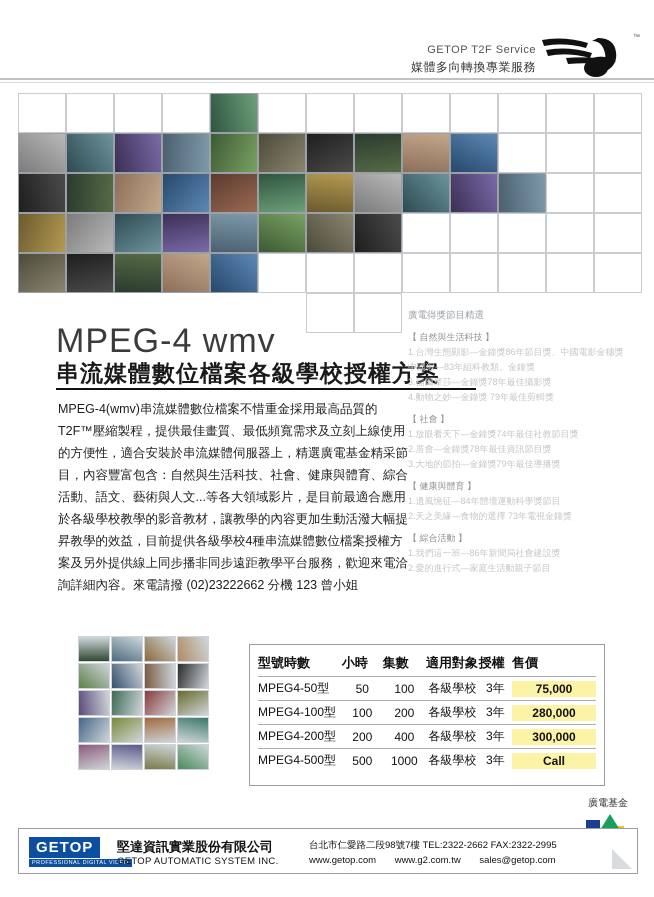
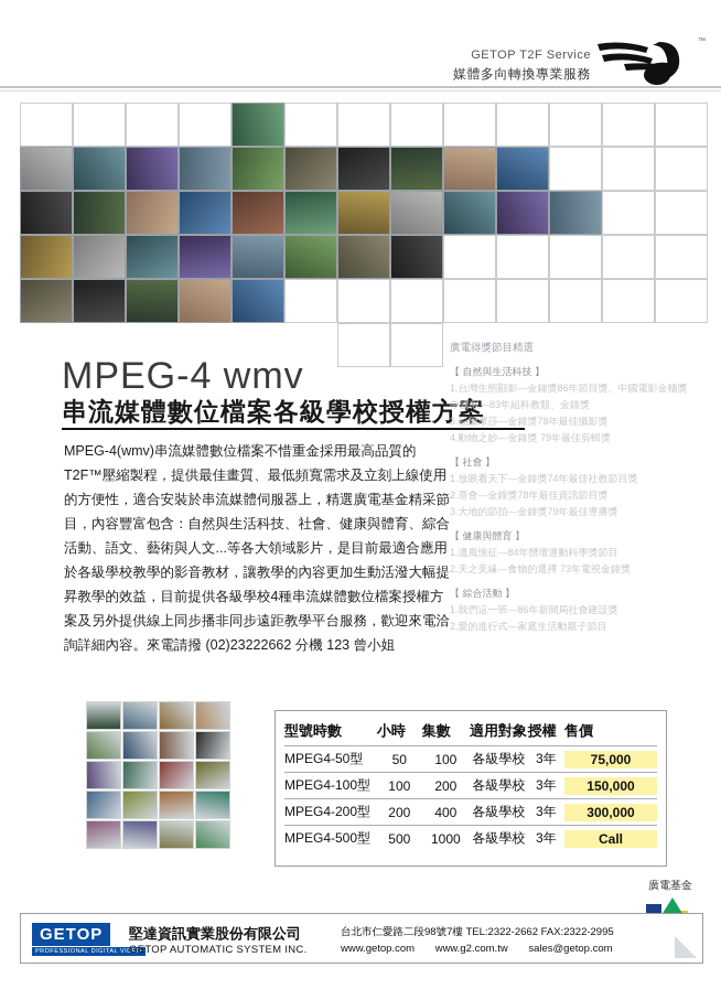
  GETOP T2F Service
  媒體多向轉換專業服務
  MPEG-4 wmv
  串流媒體數位檔案各級學校授權方案
  MPEG-4(wmv)串流媒體數位檔案不惜重金採用最高品質的T2F™壓縮製程，提供最佳畫質、最低頻寬需求及立刻上線使用的方便性，適合安裝於串流媒體伺服器上，精選廣電基金精采節目，內容豐富包含：自然與生活科技、社會、健康與體育、綜合活動、語文、藝術與人文...等各大領域影片，是目前最適合應用於各級學校教學的影音教材，讓教學的內容更加生動活潑大幅提昇教學的效益，目前提供各級學校4種串流媒體數位檔案授權方案及另外提供線上同步播非同步遠距教學平台服務，歡迎來電洽詢詳細內容。來電請撥 (02)23222662 分機 123 曾小姐
  廣電得獎節目精選
  【 自然與生活科技 】
  1.台灣生態顯影—金鐘獎86年節目獎、中國電影金穗獎
  中國猴—83年組科教類、金鐘獎
  3.福爾摩莎—金鐘獎78年最佳攝影獎
  4.動物之妙—金鐘獎 79年最佳剪輯獎
  【 社會 】
  1.放眼看天下—金鐘獎74年最佳社教節目獎
  2.厝會—金鐘獎78年最佳資訊節目獎
  3.大地的節拍—金鐘獎79年最佳導播獎
  【 健康與體育 】
  1.遺風憶征—84年體壇運動科學獎節目
  2.天之美緣—食物的選擇 73年電視金鐘獎
  【 綜合活動 】
  1.我們這一班—86年新聞局社會建設獎
  2.愛的進行式—家庭生活動親子節目
  型號時數	小時	集數	適用對象	授權	售價
  MPEG4-50型	50	100	各級學校	3年	75,000
- MPEG4-100型	100	200	各級學校	3年	280,000
+ MPEG4-100型	100	200	各級學校	3年	150,000
  MPEG4-200型	200	400	各級學校	3年	300,000
  MPEG4-500型	500	1000	各級學校	3年	Call
  廣電基金
  GETOP
  堅達資訊實業股份有限公司
  GETOP AUTOMATIC SYSTEM INC.
  台北市仁愛路二段98號7樓 TEL:2322-2662 FAX:2322-2995
  www.getop.com www.g2.com.tw sales@getop.com
